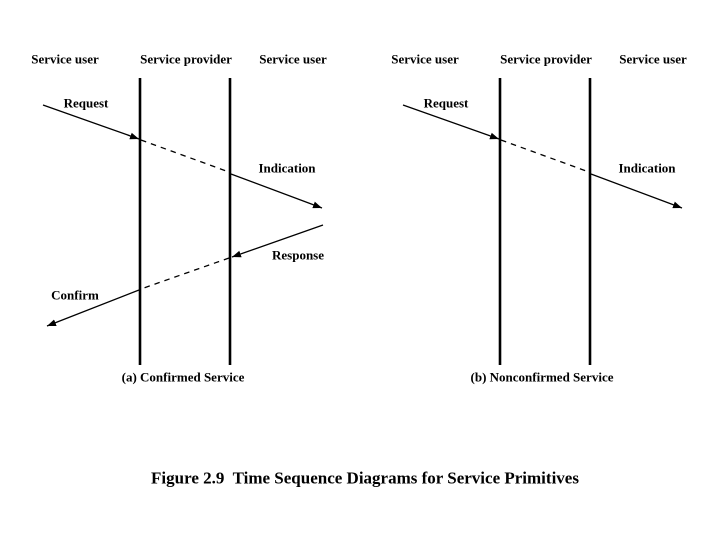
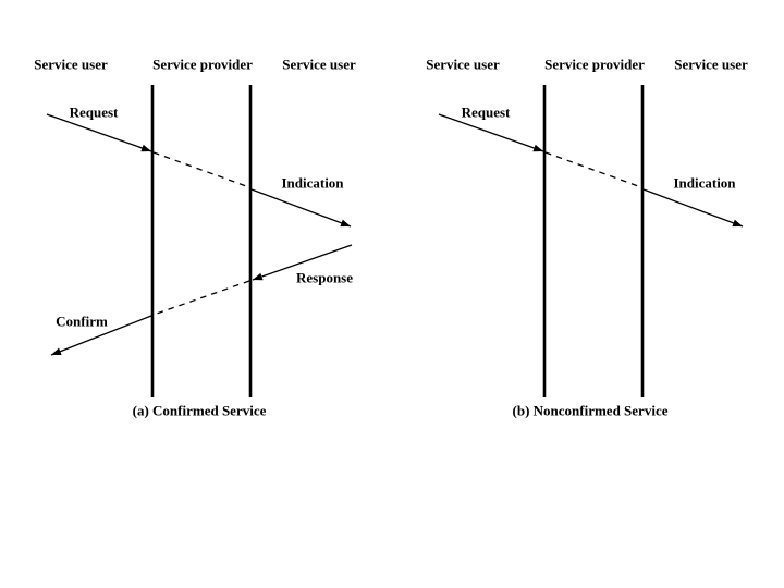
  Service user
  Service provider
  Service user
  Request
  Indication
  Response
  Confirm
  (a) Confirmed Service
  Service user
  Service provider
  Service user
  Request
  Indication
  (b) Nonconfirmed Service
- Figure 2.9 Time Sequence Diagrams for Service Primitives
